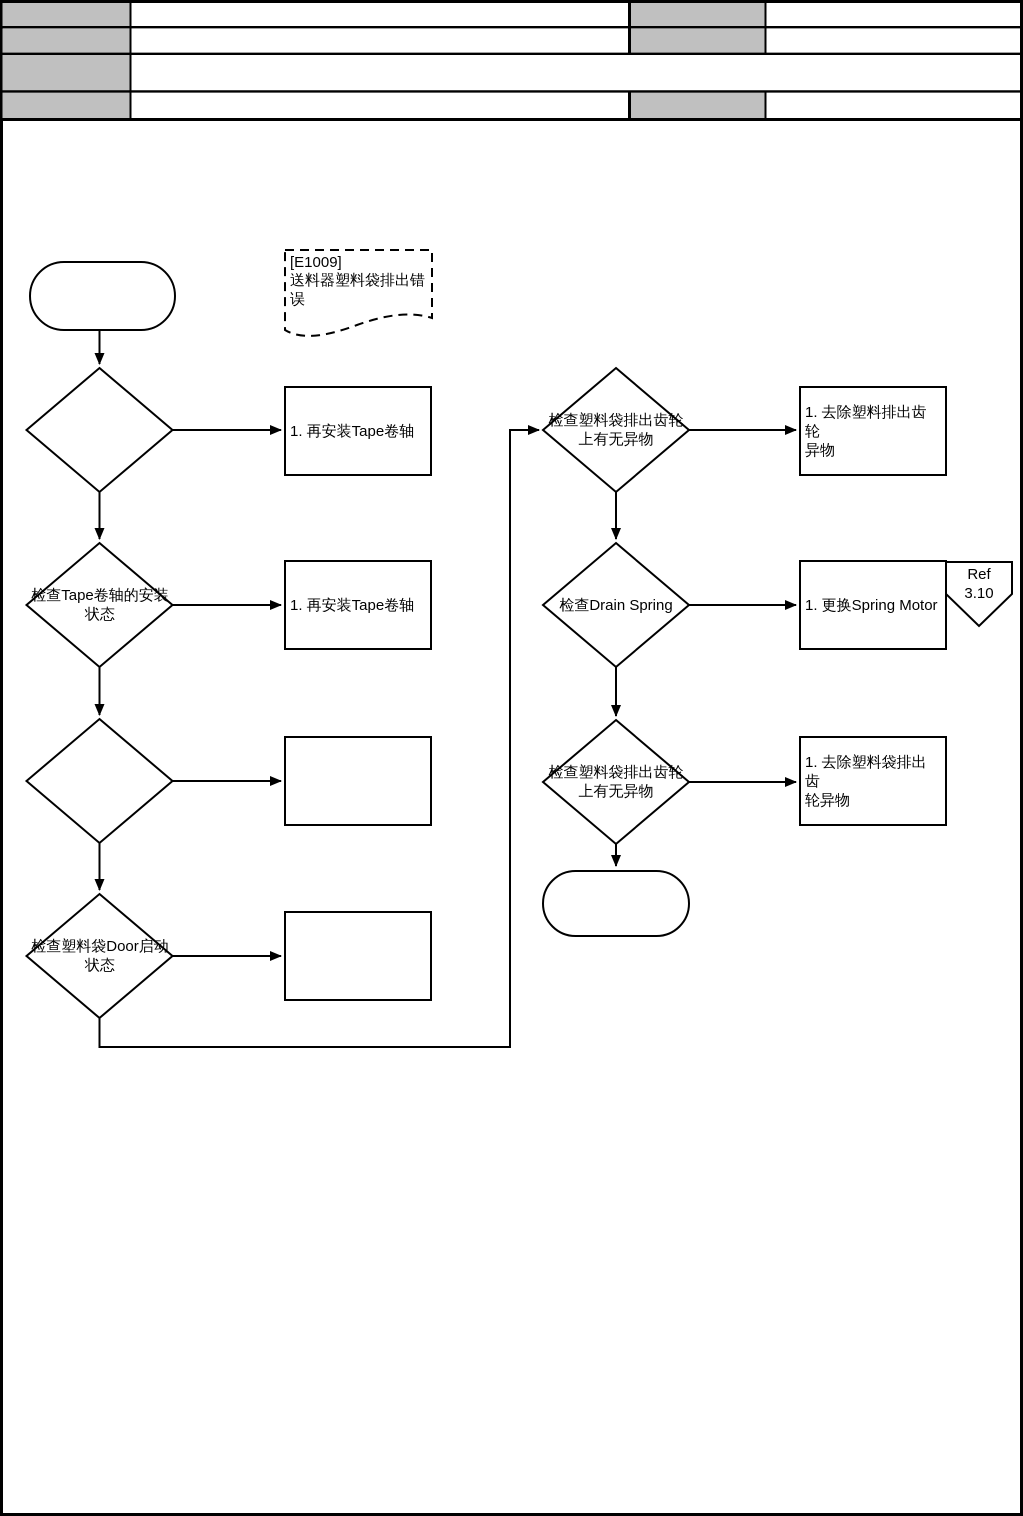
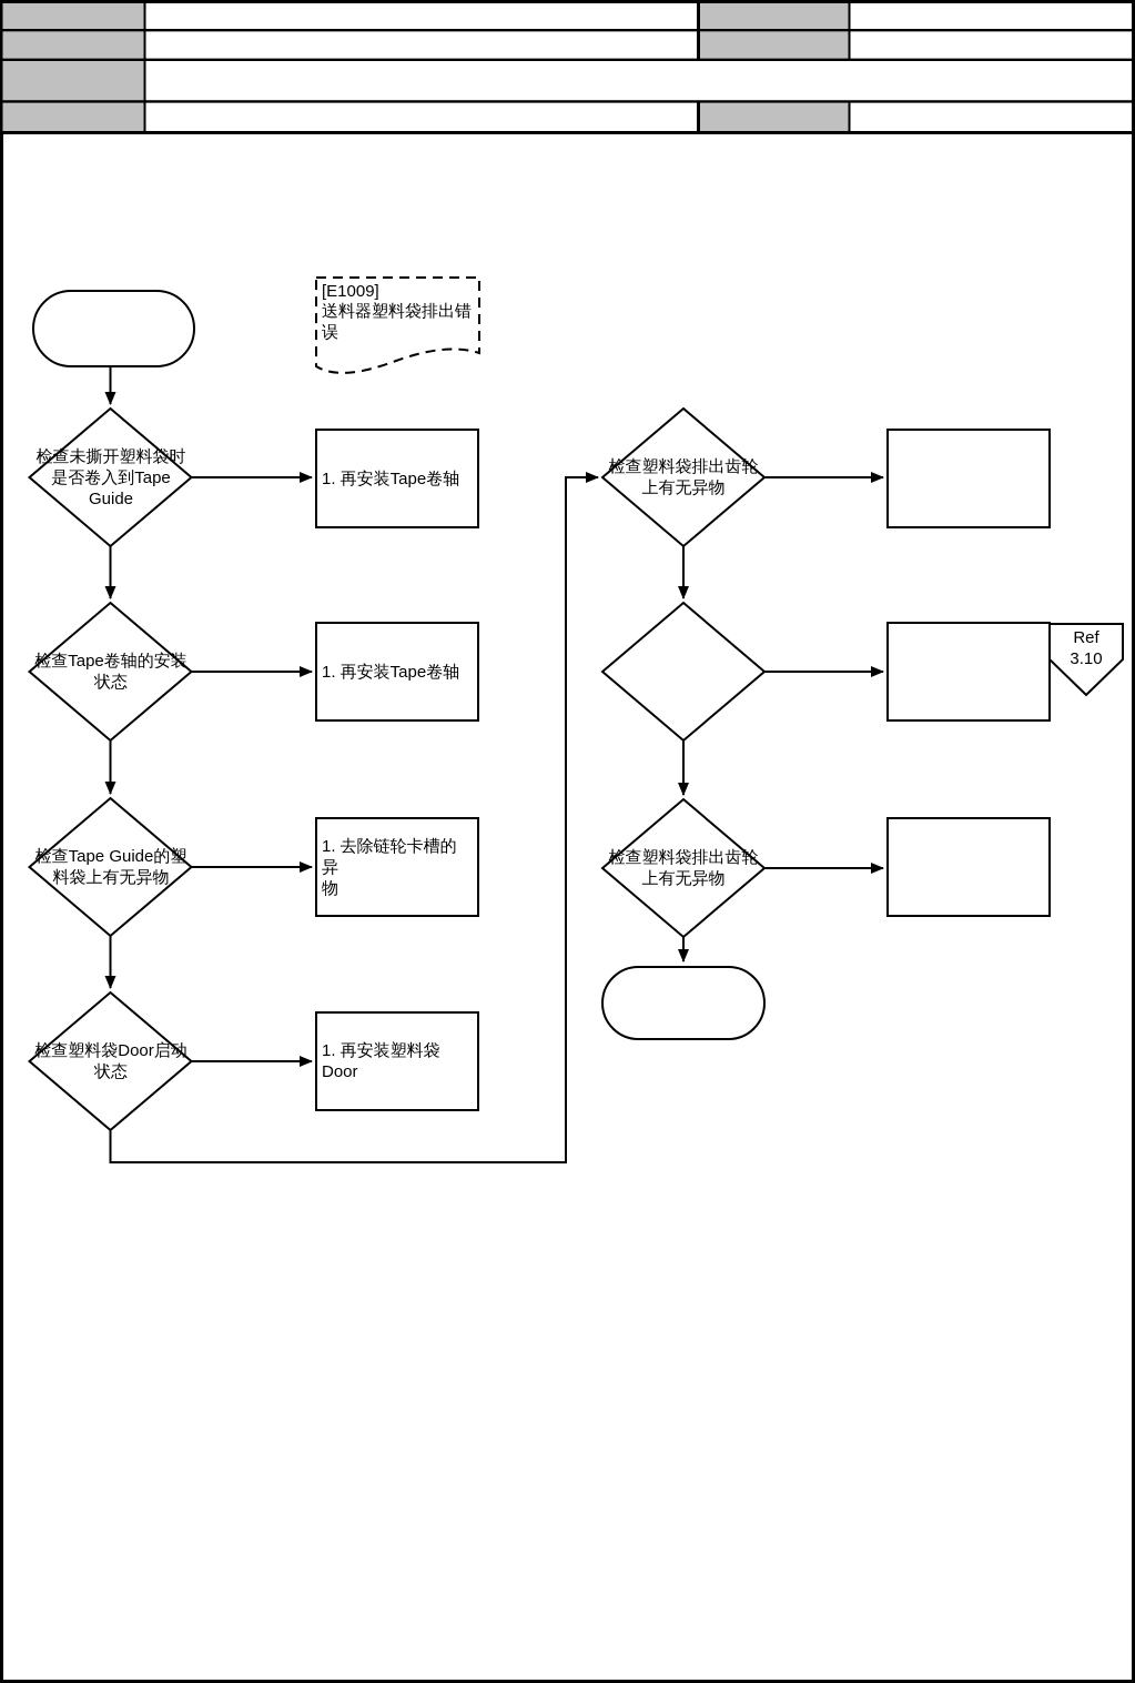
  [E1009]
  送料器塑料袋排出错误
+ 检查未撕开塑料袋时
+ 是否卷入到Tape
+ Guide
  1. 再安装Tape卷轴
  检查Tape卷轴的安装
  状态
  1. 再安装Tape卷轴
+ 检查Tape Guide的塑
+ 料袋上有无异物
+ 1. 去除链轮卡槽的异
+ 物
  检查塑料袋Door启动
  状态
+ 1. 再安装塑料袋Door
  检查塑料袋排出齿轮
  上有无异物
- 1. 去除塑料排出齿轮
- 异物
- 检查Drain Spring
- 1. 更换Spring Motor
  Ref
  3.10
  检查塑料袋排出齿轮
  上有无异物
- 1. 去除塑料袋排出齿
- 轮异物
